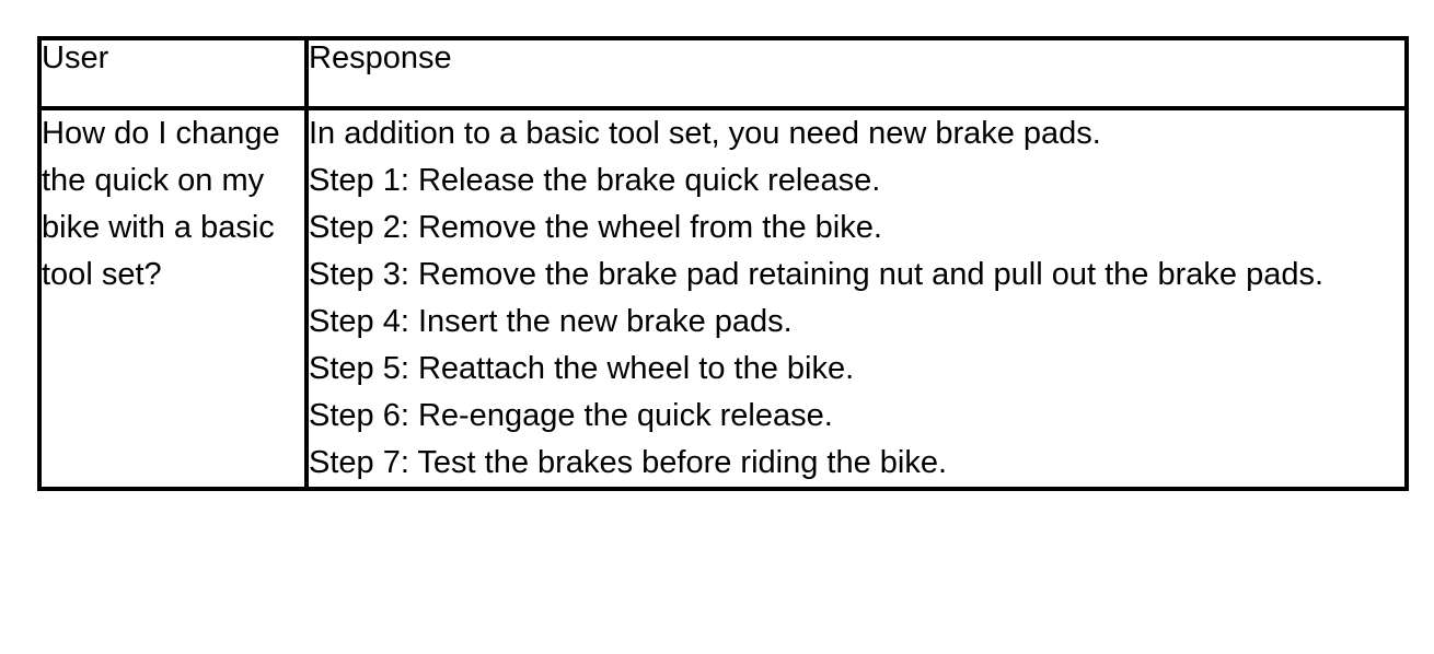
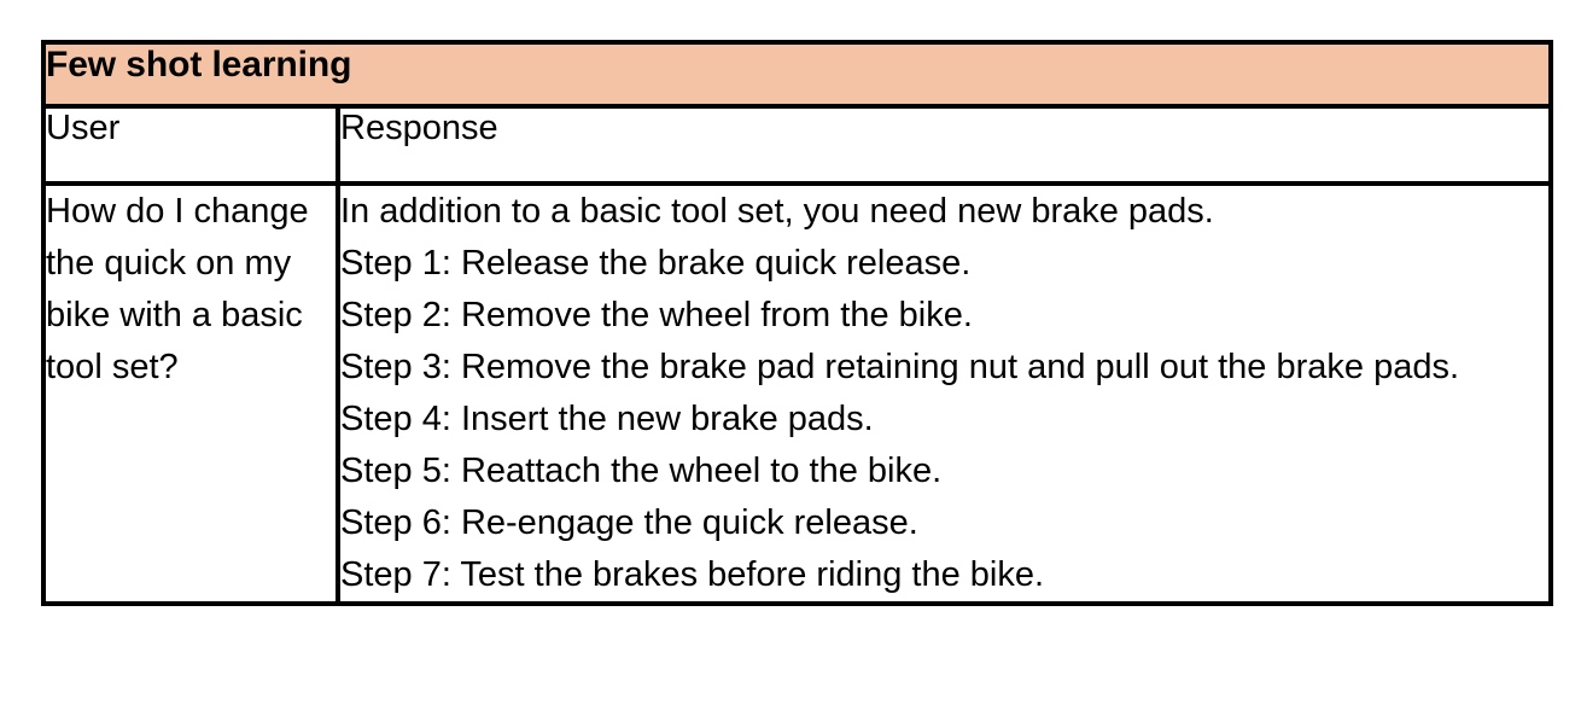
+ Few shot learning
  User	Response
  How do I change the quick on my bike with a basic tool set?	In addition to a basic tool set, you need new brake pads. Step 1: Release the brake quick release. Step 2: Remove the wheel from the bike. Step 3: Remove the brake pad retaining nut and pull out the brake pads. Step 4: Insert the new brake pads. Step 5: Reattach the wheel to the bike. Step 6: Re-engage the quick release. Step 7: Test the brakes before riding the bike.
